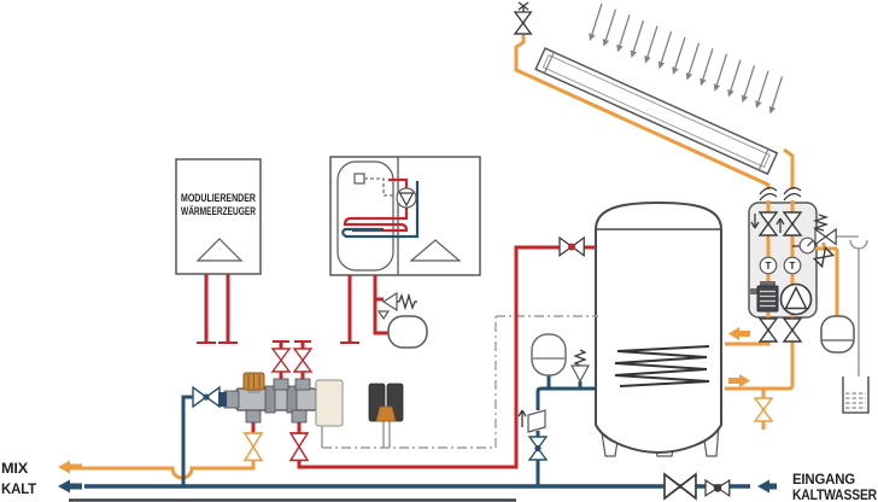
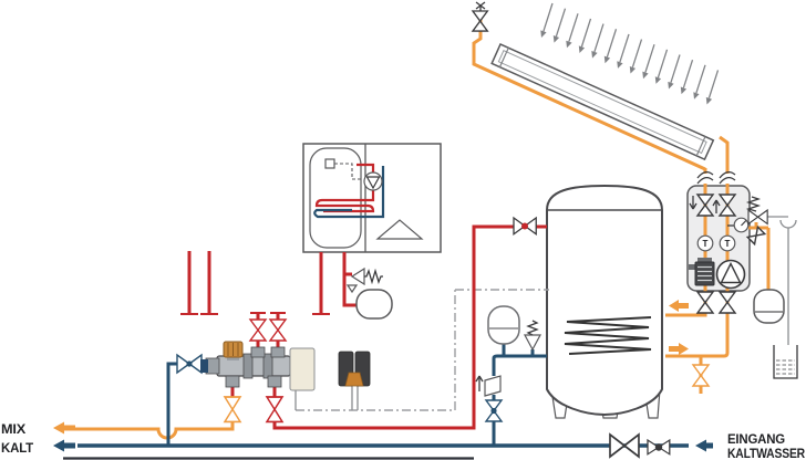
- MODULIERENDER
- WÄRMEERZEUGER
  T
  T
  MIX
  KALT
  EINGANG
  KALTWASSER
